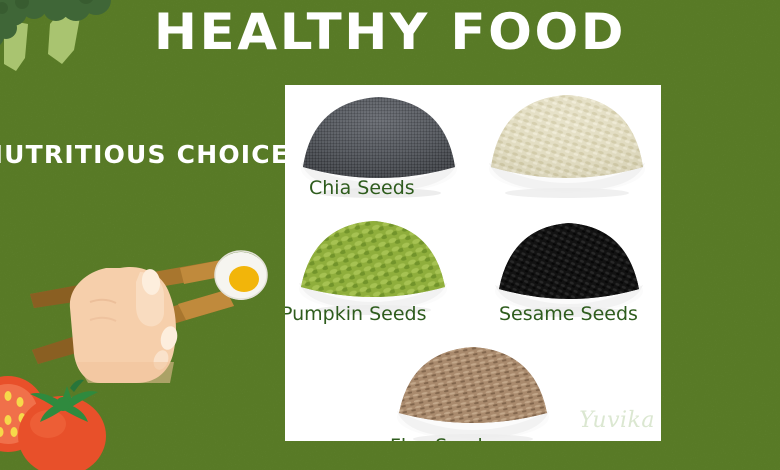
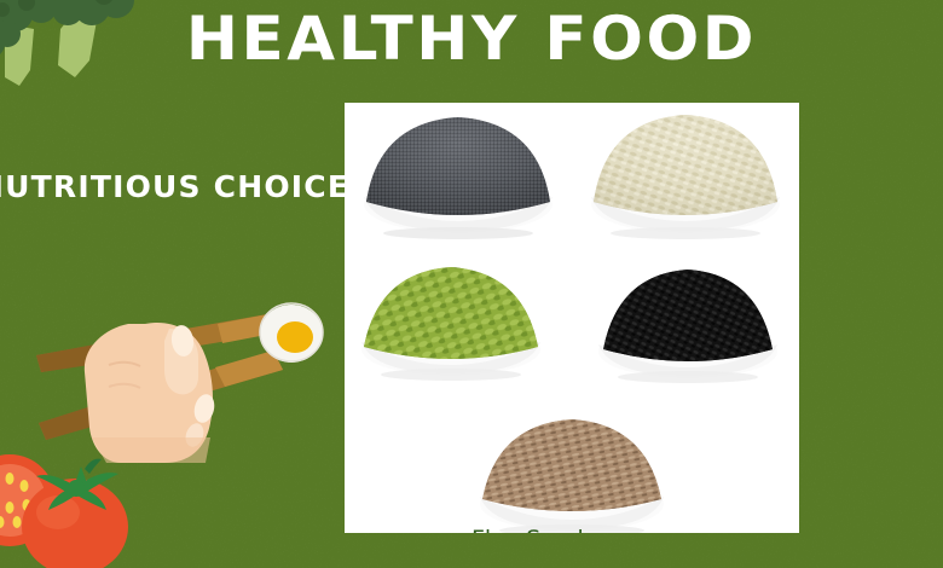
  HEALTHY FOOD
  UTRITIOUS CHOICE
- Chia Seeds
- Pumpkin Seeds
- Sesame Seeds
- Yuvika
